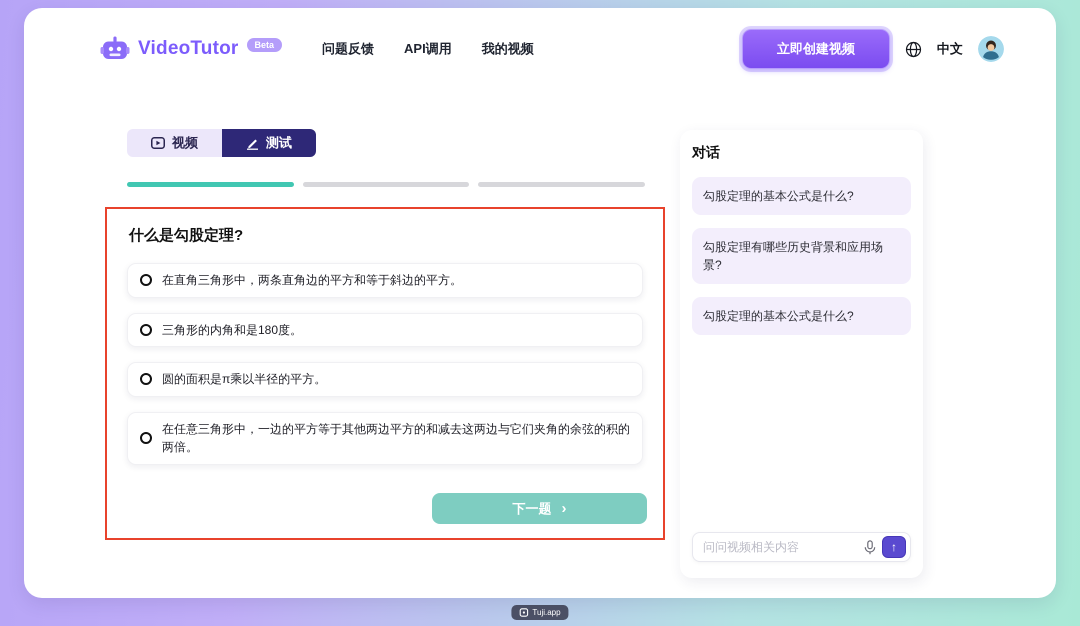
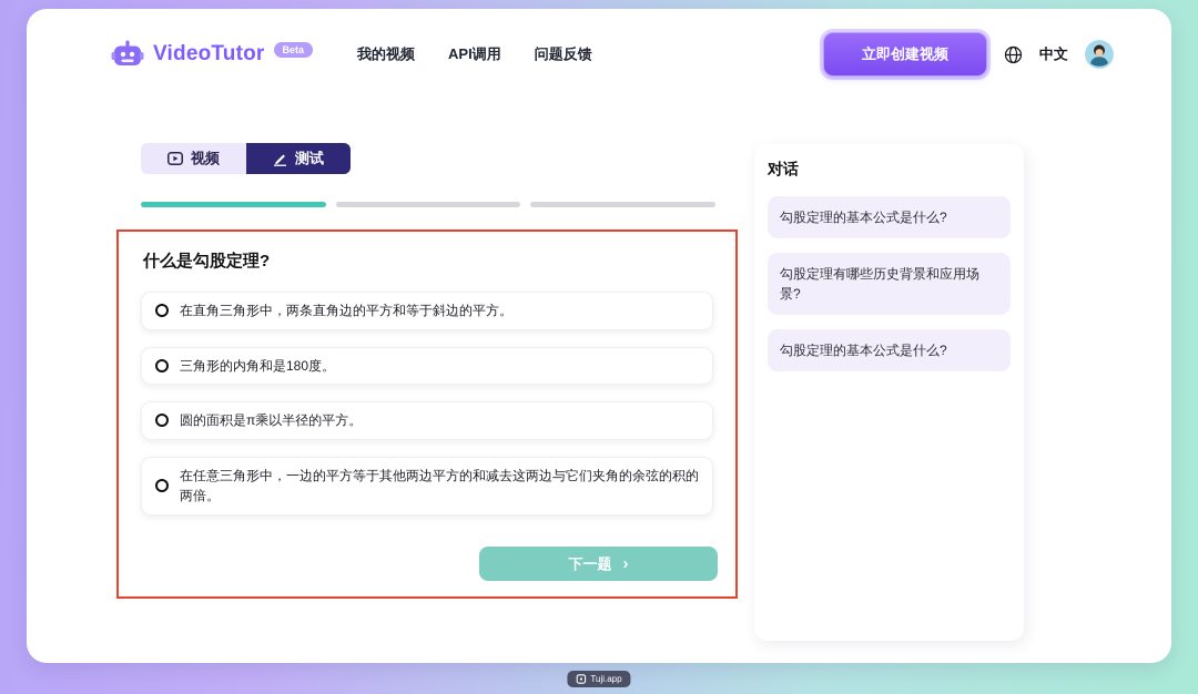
  VideoTutor
  Beta
- 问题反馈
+ 我的视频
  API调用
- 我的视频
+ 问题反馈
  立即创建视频
  中文
  视频
  测试
  什么是勾股定理?
  在直角三角形中，两条直角边的平方和等于斜边的平方。
  三角形的内角和是180度。
  圆的面积是π乘以半径的平方。
  在任意三角形中，一边的平方等于其他两边平方的和减去这两边与它们夹角的余弦的积的两倍。
  下一题
  ›
  对话
  勾股定理的基本公式是什么?
  勾股定理有哪些历史背景和应用场景?
  勾股定理的基本公式是什么?
- 问问视频相关内容
- ↑
  Tuji.app
